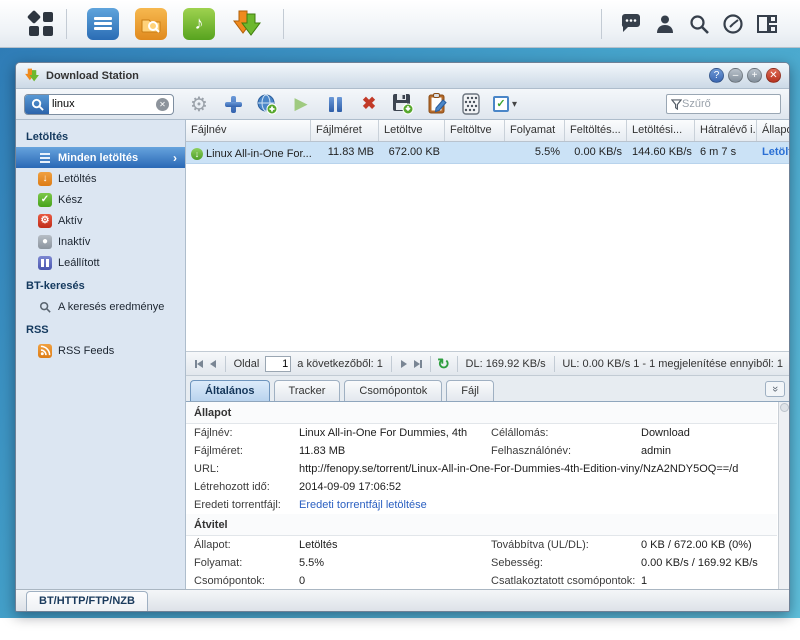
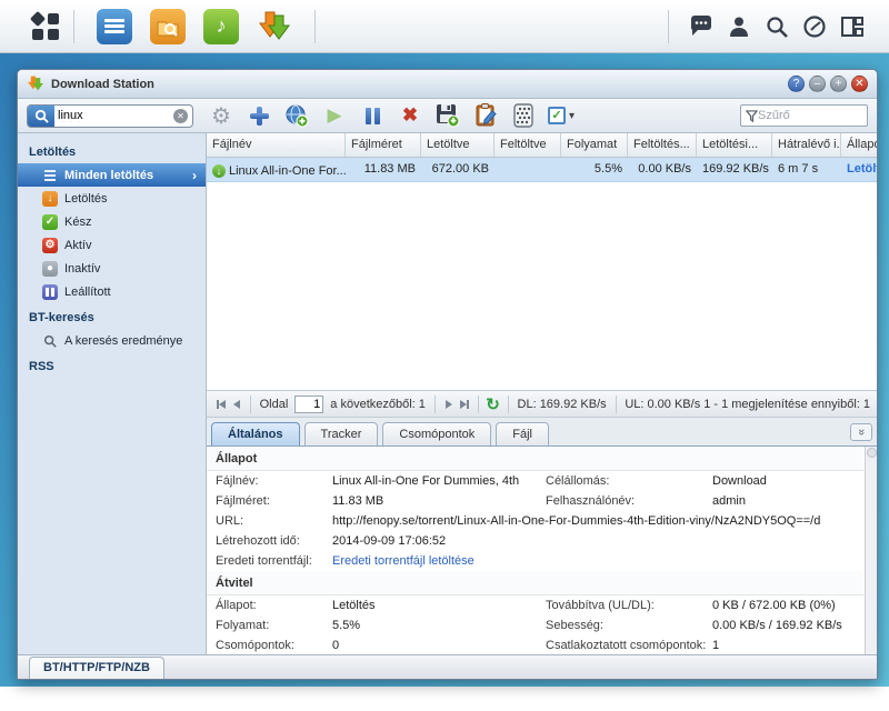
  ♪
  Download Station
  ?
  –
  +
  ✕
  linux
  ✕
  ⚙
  ▶
  ✖
  ✓
  ▾
  Szűrő
  Letöltés
  Minden letöltés
  ›
  ↓
  Letöltés
  ✓
  Kész
  ⚙
  Aktív
  ●
  Inaktív
  Leállított
  BT-keresés
  A keresés eredménye
  RSS
- RSS Feeds
  Fájlnév
  Fájlméret
  Letöltve
  Feltöltve
  Folyamat
  Feltöltés...
  Letöltési...
  Hátralévő i.
  Állap
  ↓
  Linux All-in-One For...
  11.83 MB
  672.00 KB
  5.5%
  0.00 KB/s
- 144.60 KB/s
+ 169.92 KB/s
  6 m 7 s
  Oldal
  1
  a következőből: 1
  ↻
  DL: 169.92 KB/s
  UL: 0.00 KB/s
  1 - 1 megjelenítése ennyiből: 1
  Általános
  Tracker
  Csomópontok
  Fájl
  Állapot
  Fájlnév:
  Linux All-in-One For Dummies, 4th
  Célállomás:
  Download
  Fájlméret:
  11.83 MB
  Felhasználónév:
  admin
  URL:
  http://fenopy.se/torrent/Linux-All-in-One-For-Dummies-4th-Edition-viny/NzA2NDY5OQ==/d
  Létrehozott idő:
  2014-09-09 17:06:52
  Eredeti torrentfájl:
  Eredeti torrentfájl letöltése
  Átvitel
  Állapot:
  Letöltés
  Továbbítva (UL/DL):
  0 KB / 672.00 KB (0%)
  Folyamat:
  5.5%
  Sebesség:
  0.00 KB/s / 169.92 KB/s
  Csomópontok:
  0
  Csatlakoztatott csomópontok:
  1
  BT/HTTP/FTP/NZB
